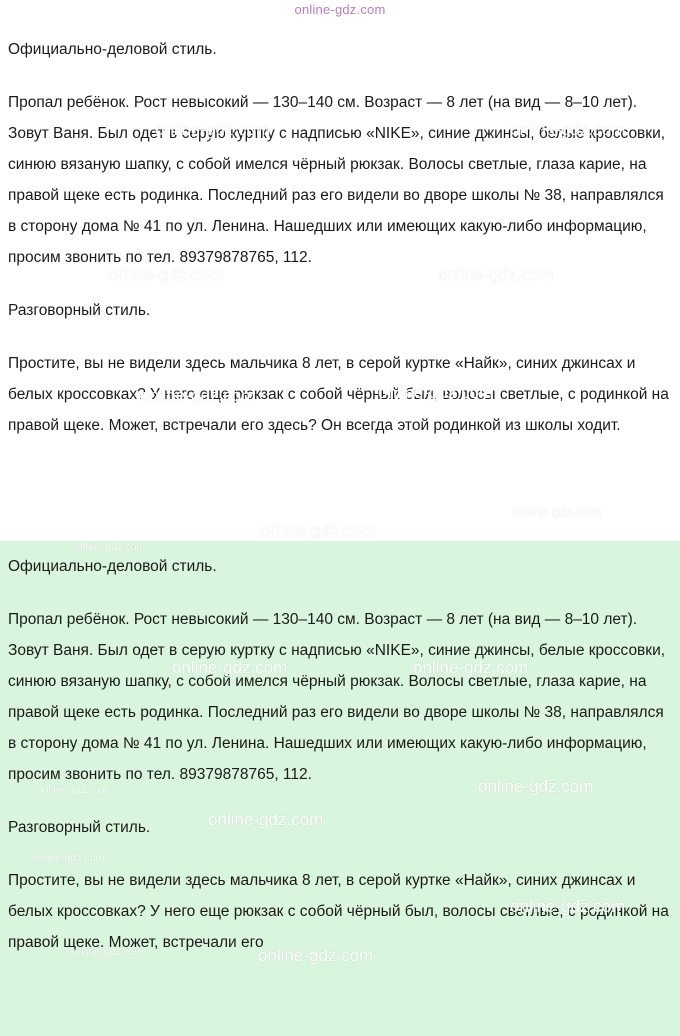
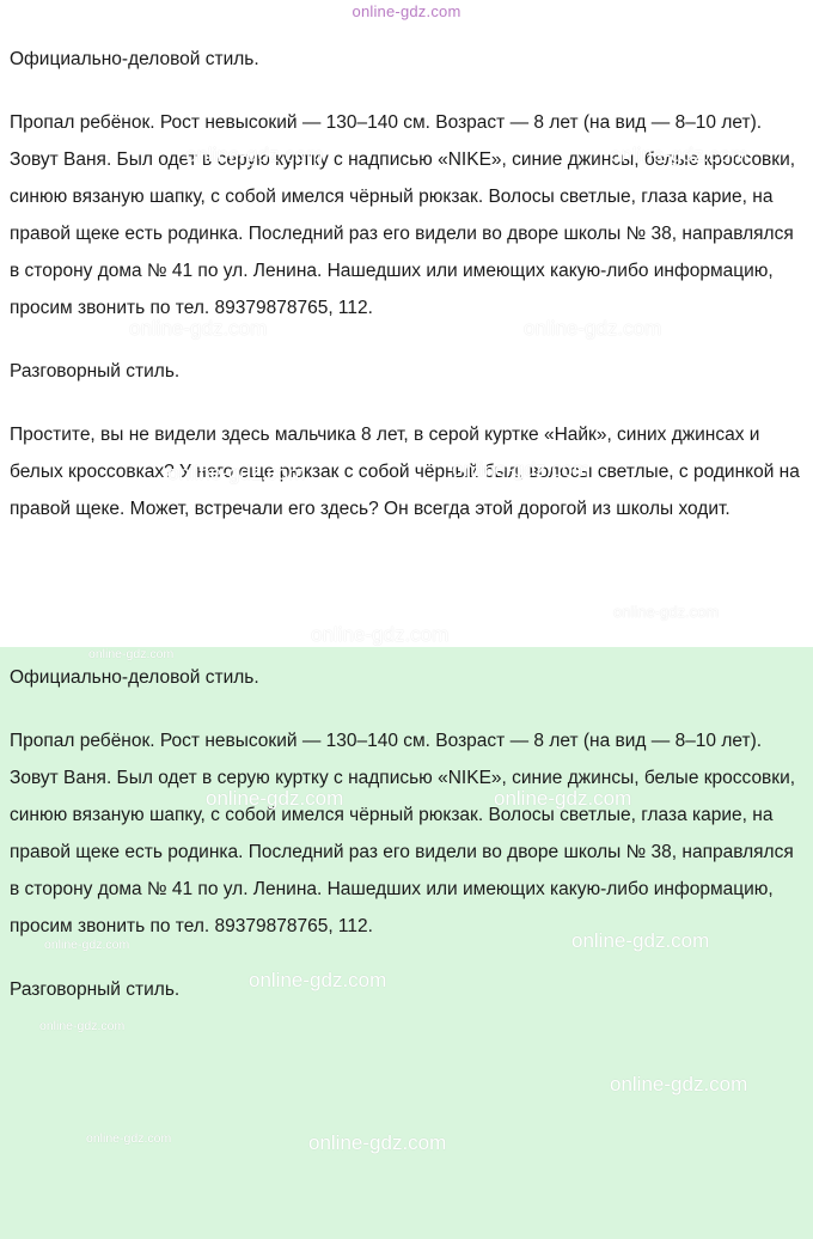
  online-gdz.com
  Официально-деловой стиль.
  Пропал ребёнок. Рост невысокий — 130–140 см. Возраст — 8 лет (на вид — 8–10 лет). Зовут Ваня. Был одет в серую куртку с надписью «NIKE», синие джинсы, белые кроссовки, синюю вязаную шапку, с собой имелся чёрный рюкзак. Волосы светлые, глаза карие, на правой щеке есть родинка. Последний раз его видели во дворе школы № 38, направлялся в сторону дома № 41 по ул. Ленина. Нашедших или имеющих какую-либо информацию, просим звонить по тел. 89379878765, 112.
  Разговорный стиль.
- Простите, вы не видели здесь мальчика 8 лет, в серой куртке «Найк», синих джинсах и белых кроссовках? У него еще рюкзак с собой чёрный был, волосы светлые, с родинкой на правой щеке. Может, встречали его здесь? Он всегда этой родинкой из школы ходит.
+ Простите, вы не видели здесь мальчика 8 лет, в серой куртке «Найк», синих джинсах и белых кроссовках? У него еще рюкзак с собой чёрный был, волосы светлые, с родинкой на правой щеке. Может, встречали его здесь? Он всегда этой дорогой из школы ходит.
  Официально-деловой стиль.
  Пропал ребёнок. Рост невысокий — 130–140 см. Возраст — 8 лет (на вид — 8–10 лет). Зовут Ваня. Был одет в серую куртку с надписью «NIKE», синие джинсы, белые кроссовки, синюю вязаную шапку, с собой имелся чёрный рюкзак. Волосы светлые, глаза карие, на правой щеке есть родинка. Последний раз его видели во дворе школы № 38, направлялся в сторону дома № 41 по ул. Ленина. Нашедших или имеющих какую-либо информацию, просим звонить по тел. 89379878765, 112.
  Разговорный стиль.
- Простите, вы не видели здесь мальчика 8 лет, в серой куртке «Найк», синих джинсах и белых кроссовках? У него еще рюкзак с собой чёрный был, волосы светлые, с родинкой на правой щеке. Может, встречали его
  online-gdz.com
  online-gdz.com
  online-gdz.com
  online-gdz.com
  online-gdz.com
  online-gdz.com
  online-gdz.com
  online-gdz.com
  online-gdz.com
  online-gdz.com
  online-gdz.com
  online-gdz.com
  online-gdz.com
  online-gdz.com
